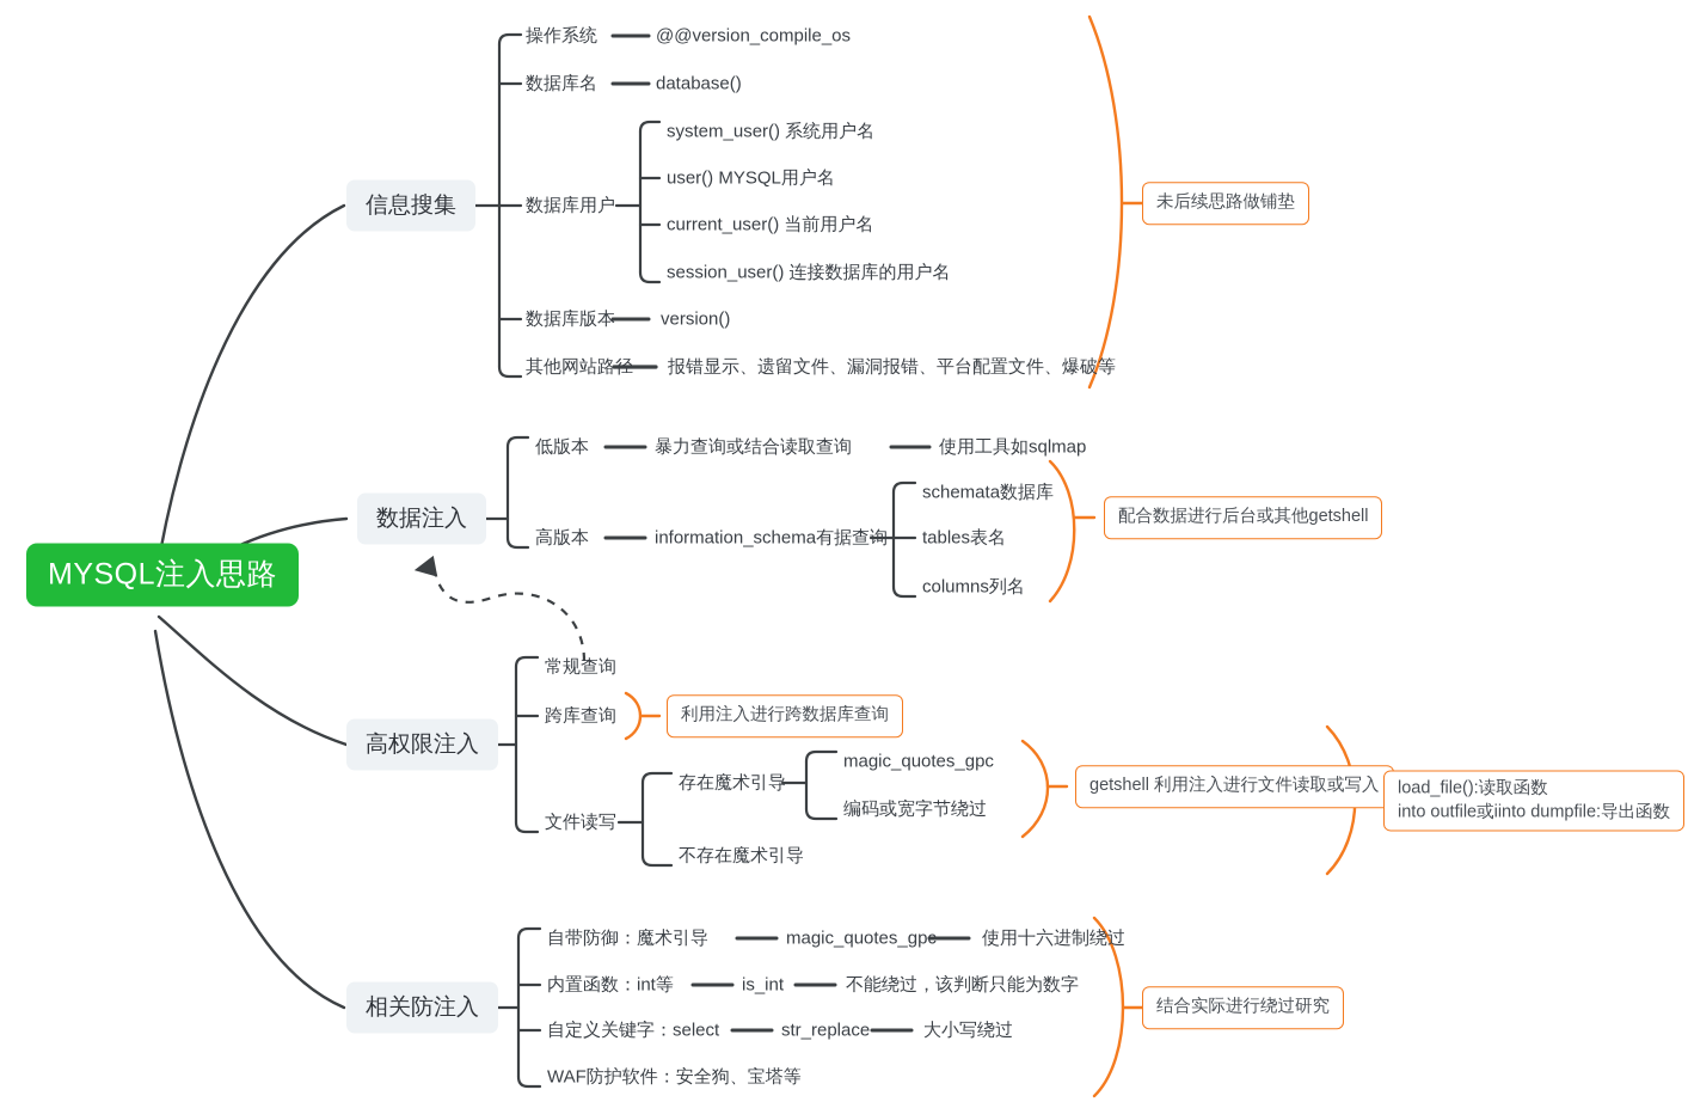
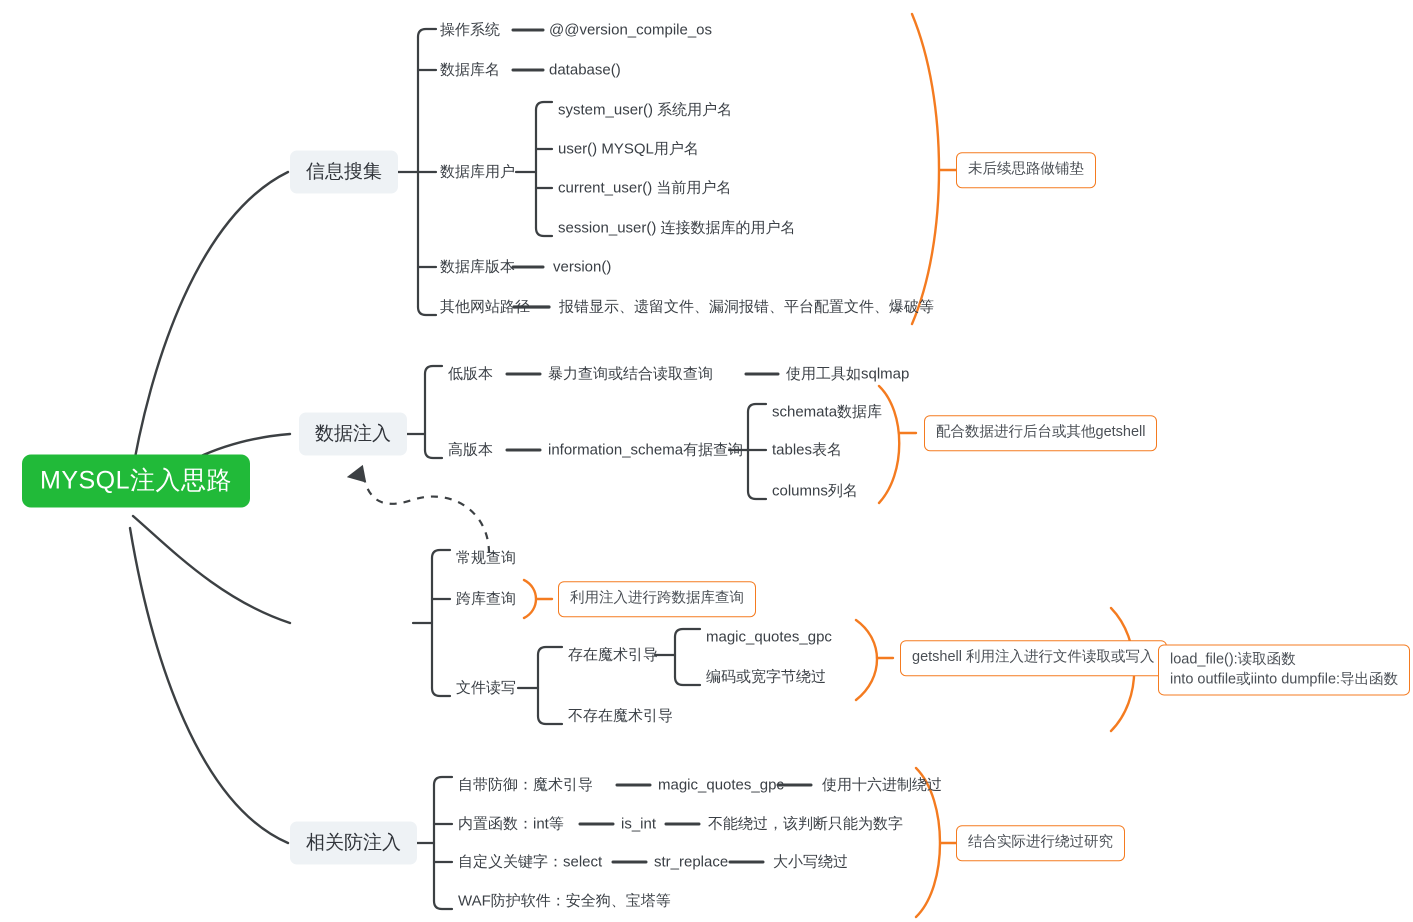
  MYSQL注入思路
  信息搜集
  操作系统
  @@version_compile_os
  数据库名
  database()
  数据库用户
  system_user() 系统用户名
  user() MYSQL用户名
  current_user() 当前用户名
  session_user() 连接数据库的用户名
  数据库版本
  version()
  其他网站路径
  报错显示、遗留文件、漏洞报错、平台配置文件、爆破等
  未后续思路做铺垫
  数据注入
  低版本
  暴力查询或结合读取查询
  使用工具如sqlmap
  高版本
  information_schema有据查询
  schemata数据库
  tables表名
  columns列名
  配合数据进行后台或其他getshell
- 高权限注入
  常规查询
  跨库查询
  利用注入进行跨数据库查询
  文件读写
  存在魔术引导
  magic_quotes_gpc
  编码或宽字节绕过
  不存在魔术引导
  getshell 利用注入进行文件读取或写入
  load_file():读取函数
  into outfile或iinto dumpfile:导出函数
  相关防注入
  自带防御：魔术引导
  magic_quotes_gpc
  使用十六进制绕过
  内置函数：int等
  is_int
  不能绕过，该判断只能为数字
  自定义关键字：select
  str_replace
  大小写绕过
  WAF防护软件：安全狗、宝塔等
  结合实际进行绕过研究
